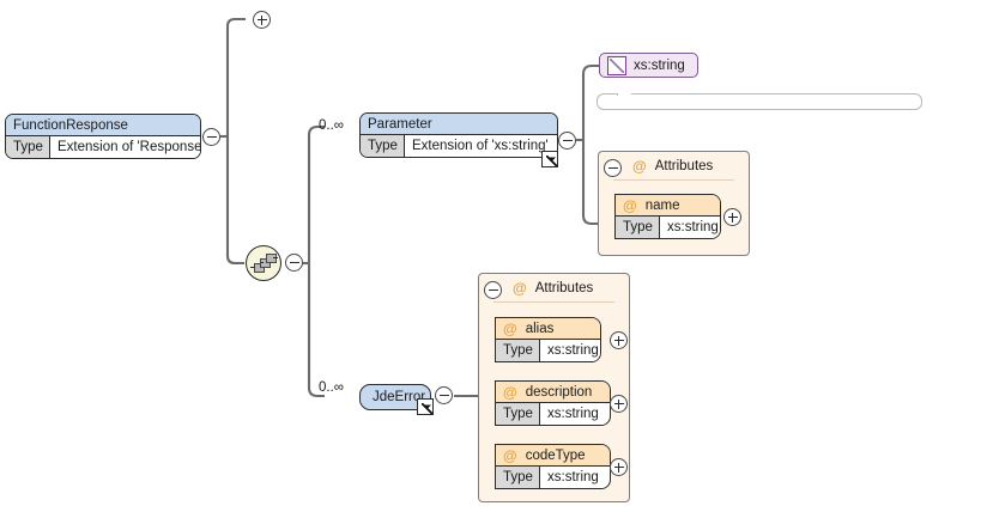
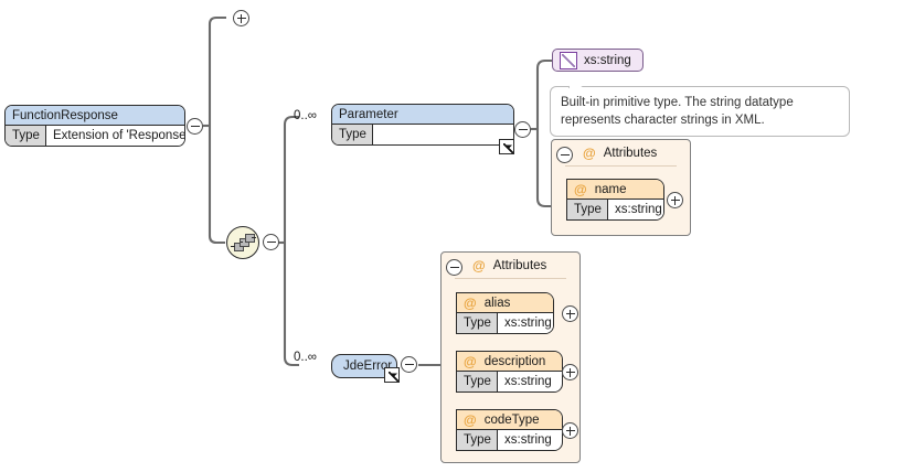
  FunctionResponse
  Type
  Extension of 'Response
  0..∞
  Parameter
  Type
- Extension of 'xs:string'
  xs:string
+ Built-in primitive type. The string datatype represents character strings in XML.
  @
  Attributes
  @
  name
  Type
  xs:string
  0..∞
  JdeError
  @
  Attributes
  @
  alias
  Type
  xs:string
  @
  description
  Type
  xs:string
  @
  codeType
  Type
  xs:string
